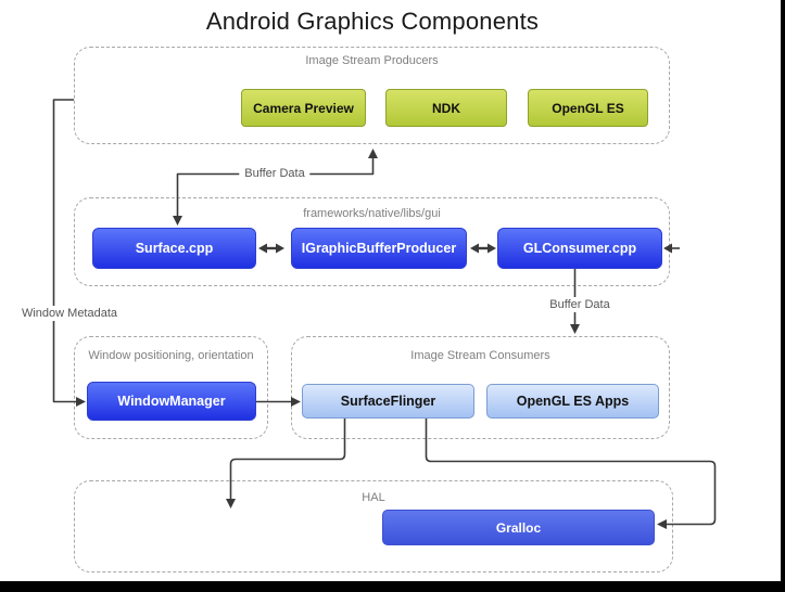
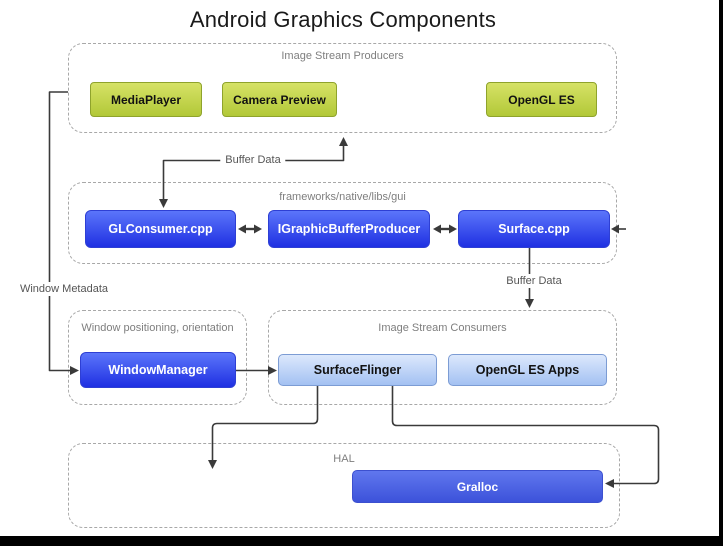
  Android Graphics Components
  Image Stream Producers
  frameworks/native/libs/gui
  Window positioning, orientation
  Image Stream Consumers
  HAL
  Buffer Data
  Buffer Data
  Window Metadata
+ MediaPlayer
  Camera Preview
- NDK
  OpenGL ES
- Surface.cpp
+ GLConsumer.cpp
  IGraphicBufferProducer
- GLConsumer.cpp
+ Surface.cpp
  WindowManager
  SurfaceFlinger
  OpenGL ES Apps
  Gralloc
